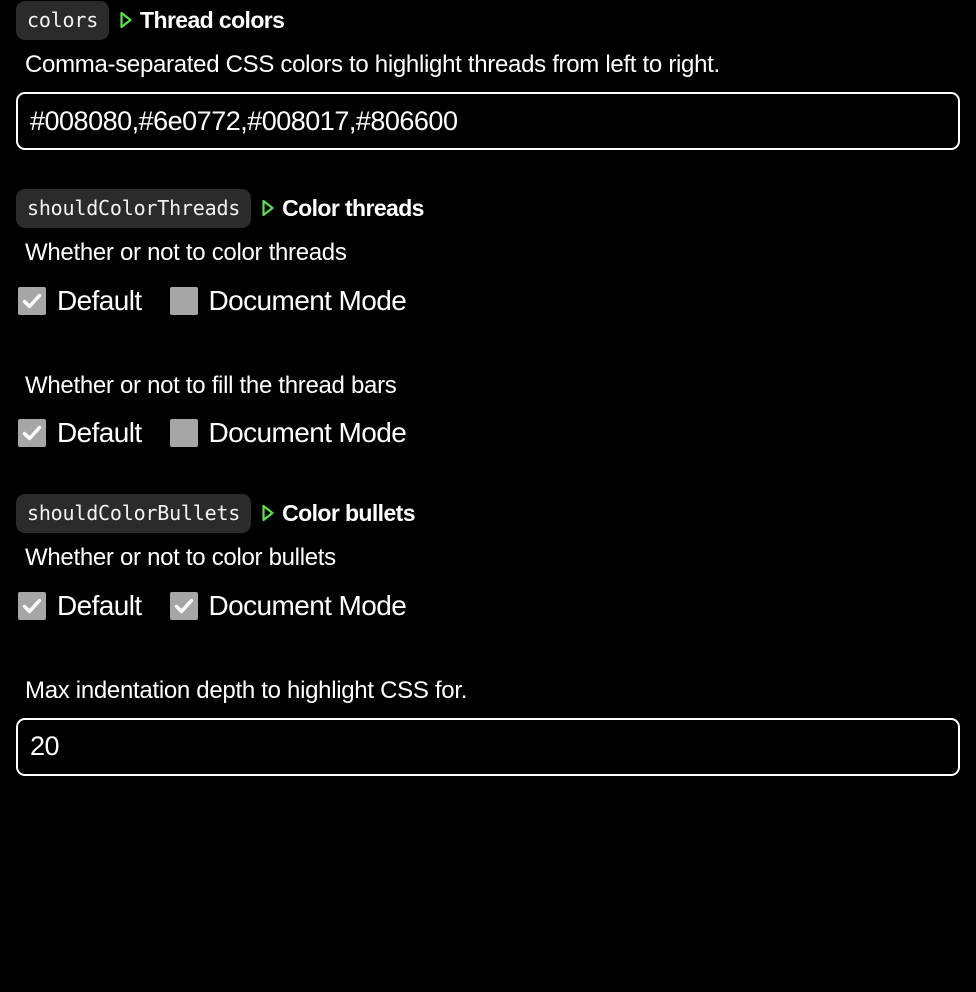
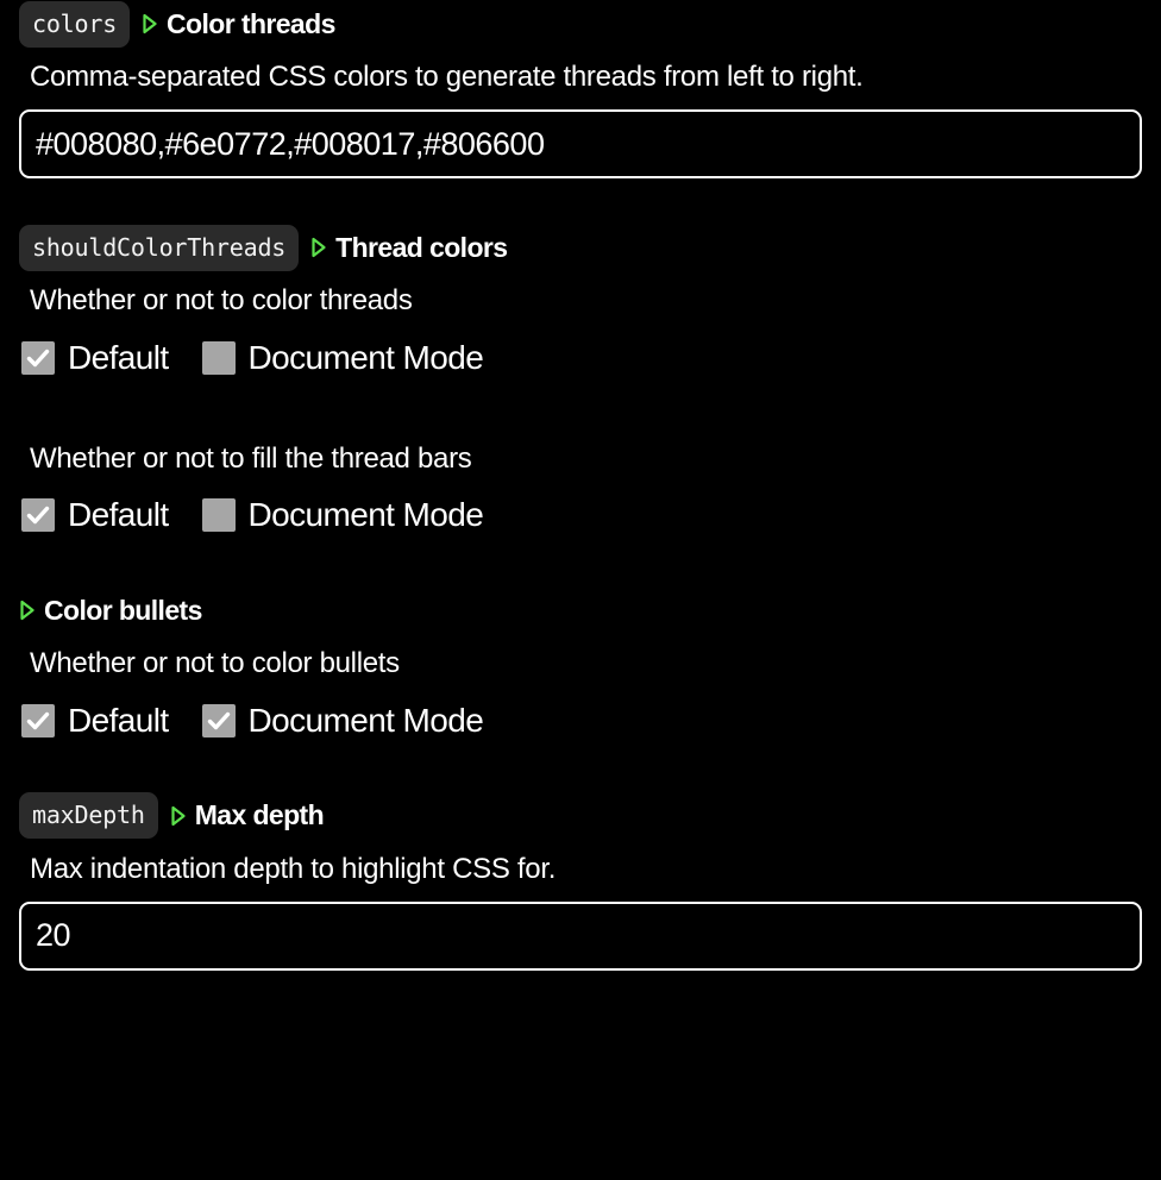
  colors
- Thread colors
+ Color threads
- Comma-separated CSS colors to highlight threads from left to right.
+ Comma-separated CSS colors to generate threads from left to right.
  #008080,#6e0772,#008017,#806600
  shouldColorThreads
- Color threads
+ Thread colors
  Whether or not to color threads
  Default
  Document Mode
  Whether or not to fill the thread bars
  Default
  Document Mode
- shouldColorBullets
  Color bullets
  Whether or not to color bullets
  Default
  Document Mode
+ maxDepth
+ Max depth
  Max indentation depth to highlight CSS for.
  20
